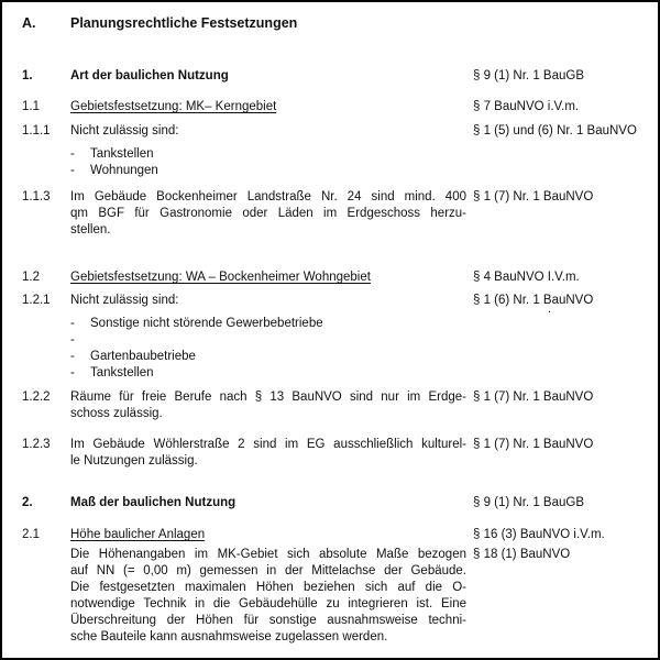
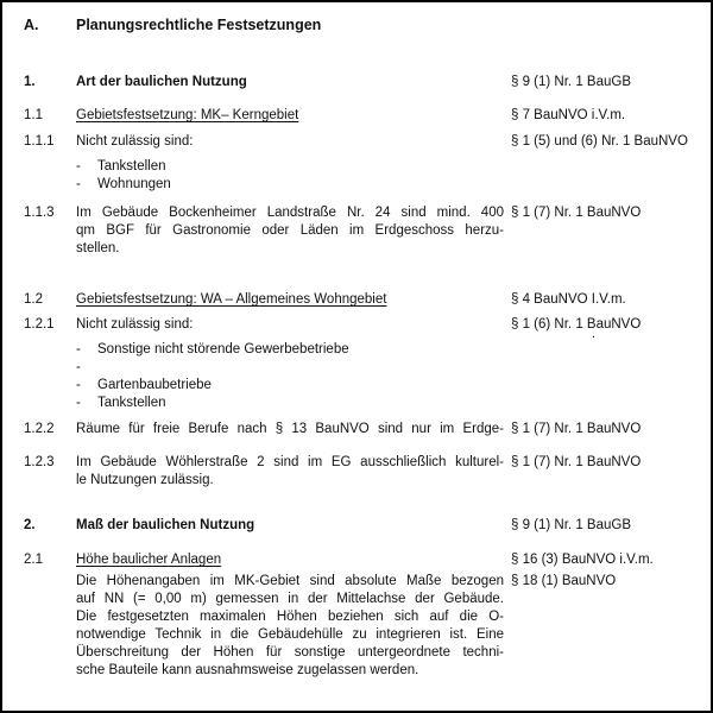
  A.
  Planungsrechtliche Festsetzungen
  1.
  Art der baulichen Nutzung
  § 9 (1) Nr. 1 BauGB
  1.1
  Gebietsfestsetzung: MK– Kerngebiet
  § 7 BauNVO i.V.m.
  1.1.1
  Nicht zulässig sind:
  § 1 (5) und (6) Nr. 1 BauNVO
  -
  Tankstellen
  -
  Wohnungen
  1.1.3
  Im Gebäude Bockenheimer Landstraße Nr. 24 sind mind. 400
  qm BGF für Gastronomie oder Läden im Erdgeschoss herzu-
  stellen.
  § 1 (7) Nr. 1 BauNVO
  1.2
- Gebietsfestsetzung: WA – Bockenheimer Wohngebiet
+ Gebietsfestsetzung: WA – Allgemeines Wohngebiet
  § 4 BauNVO I.V.m.
  1.2.1
  Nicht zulässig sind:
  § 1 (6) Nr. 1 BauNVO
  -
  Sonstige nicht störende Gewerbebetriebe
  -
  -
  Gartenbaubetriebe
  -
  Tankstellen
  1.2.2
  Räume für freie Berufe nach § 13 BauNVO sind nur im Erdge-
- schoss zulässig.
  § 1 (7) Nr. 1 BauNVO
  1.2.3
  Im Gebäude Wöhlerstraße 2 sind im EG ausschließlich kulturel-
  le Nutzungen zulässig.
  § 1 (7) Nr. 1 BauNVO
  2.
  Maß der baulichen Nutzung
  § 9 (1) Nr. 1 BauGB
  2.1
  Höhe baulicher Anlagen
  § 16 (3) BauNVO i.V.m.
- Die Höhenangaben im MK-Gebiet sich absolute Maße bezogen
+ Die Höhenangaben im MK-Gebiet sind absolute Maße bezogen
  auf NN (= 0,00 m) gemessen in der Mittelachse der Gebäude.
  Die festgesetzten maximalen Höhen beziehen sich auf die O-
  notwendige Technik in die Gebäudehülle zu integrieren ist. Eine
- Überschreitung der Höhen für sonstige ausnahmsweise techni-
+ Überschreitung der Höhen für sonstige untergeordnete techni-
  sche Bauteile kann ausnahmsweise zugelassen werden.
  § 18 (1) BauNVO
  .
